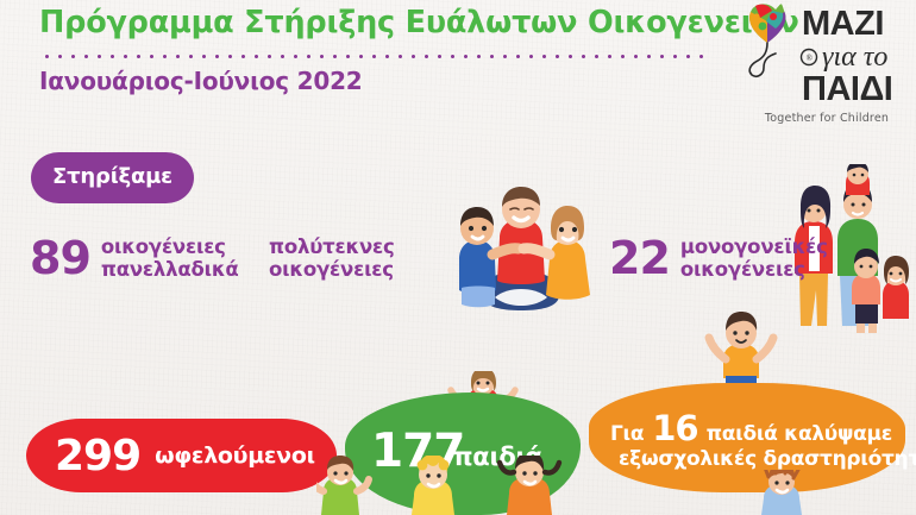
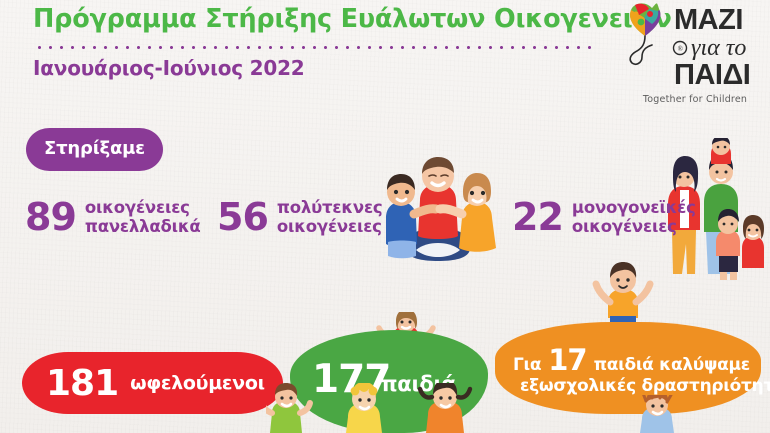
  Πρόγραμμα Στήριξης Ευάλωτων Οικογενειν
  Ιανουάριος-Ιούνιος 2022
  ΜΑΖΙ
  ®
  για το
  ΠΑΙΔΙ
  Together for Children
  Στηρίξαμε
  89
  οικογένειες
  πανελλαδικά
+ 56
  πολύτεκνες
  οικογένειες
  22
  μονογονεϊκές
  οικογένειες
  177
  Για
- 16
+ 17
  παιδιά καλύψαμε
  εξωσχολικές δραστηριότητ
- 299
+ 181
  ωφελούμενοι
